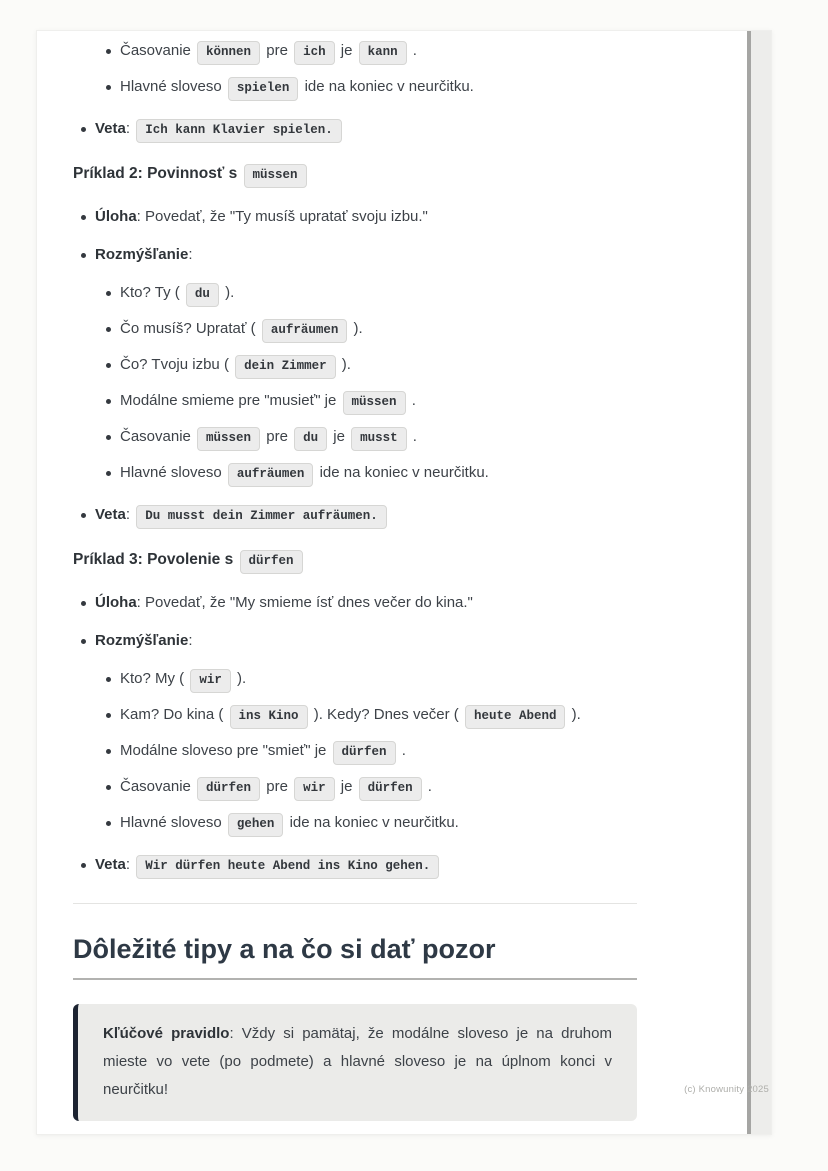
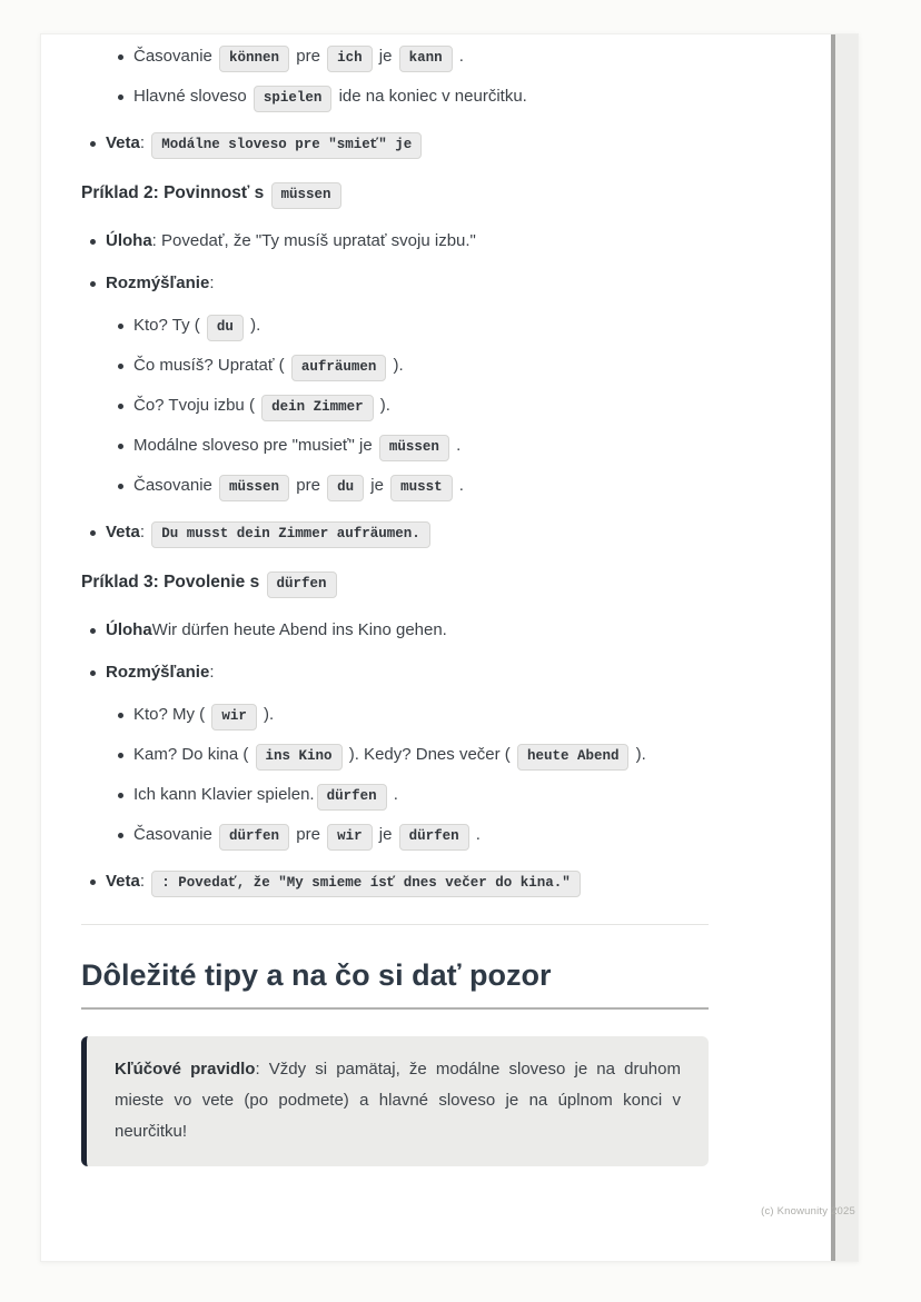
  Časovanie können pre ich je kann .
  Hlavné sloveso spielen ide na koniec v neurčitku.
- Veta: Ich kann Klavier spielen.
+ Veta: Modálne sloveso pre "smieť" je
  Príklad 2: Povinnosť s müssen
  Úloha: Povedať, že "Ty musíš upratať svoju izbu."
  Rozmýšľanie:
  Kto? Ty ( du ).
  Čo musíš? Upratať ( aufräumen ).
  Čo? Tvoju izbu ( dein Zimmer ).
- Modálne smieme pre "musieť" je müssen .
+ Modálne sloveso pre "musieť" je müssen .
  Časovanie müssen pre du je musst .
- Hlavné sloveso aufräumen ide na koniec v neurčitku.
  Veta: Du musst dein Zimmer aufräumen.
  Príklad 3: Povolenie s dürfen
- Úloha: Povedať, že "My smieme ísť dnes večer do kina."
+ ÚlohaWir dürfen heute Abend ins Kino gehen.
  Rozmýšľanie:
  Kto? My ( wir ).
  Kam? Do kina ( ins Kino ). Kedy? Dnes večer ( heute Abend ).
- Modálne sloveso pre "smieť" je dürfen .
+ Ich kann Klavier spielen. dürfen .
  Časovanie dürfen pre wir je dürfen .
- Hlavné sloveso gehen ide na koniec v neurčitku.
- Veta: Wir dürfen heute Abend ins Kino gehen.
+ Veta: : Povedať, že "My smieme ísť dnes večer do kina."
  Dôležité tipy a na čo si dať pozor
  Kľúčové pravidlo: Vždy si pamätaj, že modálne sloveso je na druhom mieste vo vete (po podmete) a hlavné sloveso je na úplnom konci v neurčitku!
  (c) Knowunity 2025
